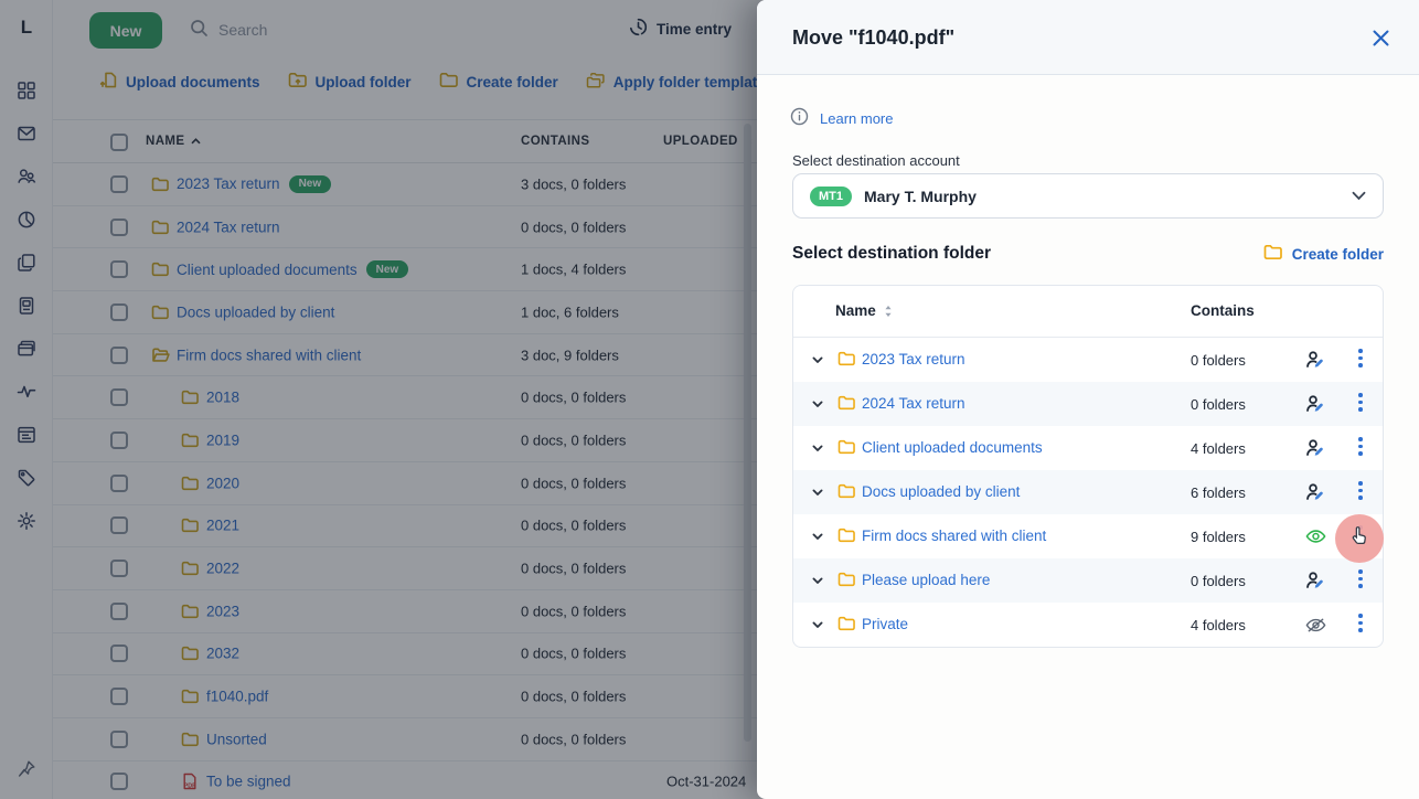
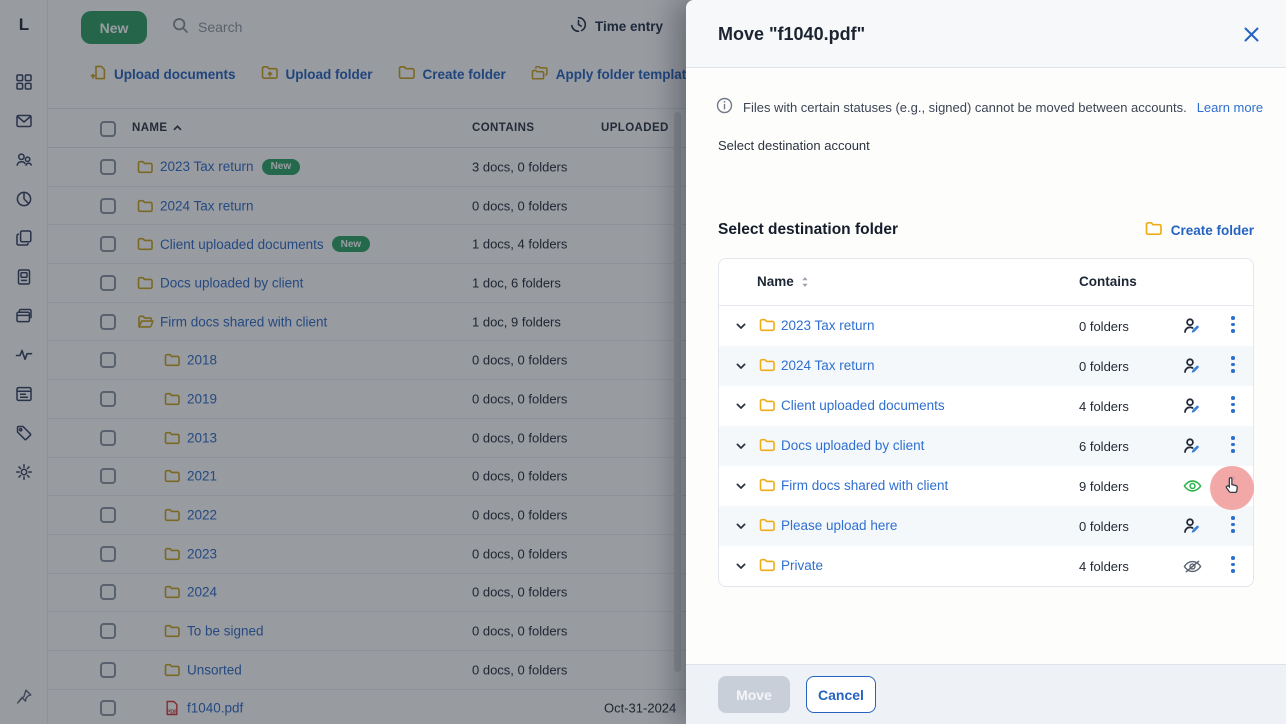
  L
  New
  Search
  Time entry
  Upload documents
  Upload folder
  Create folder
  Apply folder templat
  NAME
  CONTAINS
  UPLOADED
  2023 Tax return
  New
  3 docs, 0 folders
  2024 Tax return
  0 docs, 0 folders
  Client uploaded documents
  New
  1 docs, 4 folders
  Docs uploaded by client
  1 doc, 6 folders
  Firm docs shared with client
- 3 doc, 9 folders
+ 1 doc, 9 folders
  2018
  0 docs, 0 folders
  2019
  0 docs, 0 folders
- 2020
+ 2013
  0 docs, 0 folders
  2021
  0 docs, 0 folders
  2022
  0 docs, 0 folders
  2023
  0 docs, 0 folders
- 2032
+ 2024
  0 docs, 0 folders
- f1040.pdf
+ To be signed
  0 docs, 0 folders
  Unsorted
  0 docs, 0 folders
- To be signed
+ f1040.pdf
  Oct-31-2024
  Move "f1040.pdf"
+ Files with certain statuses (e.g., signed) cannot be moved between accounts.
  Learn more
  Select destination account
- MT1
- Mary T. Murphy
  Select destination folder
  Create folder
  Name
  Contains
  2023 Tax return
  0 folders
  2024 Tax return
  0 folders
  Client uploaded documents
  4 folders
  Docs uploaded by client
  6 folders
  Firm docs shared with client
  9 folders
  Please upload here
  0 folders
  Private
  4 folders
+ Move
+ Cancel
